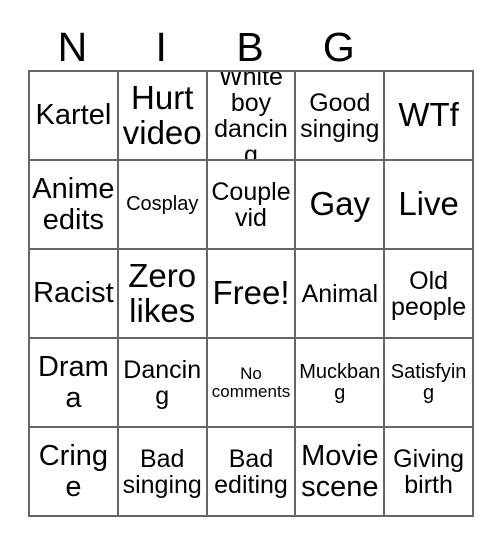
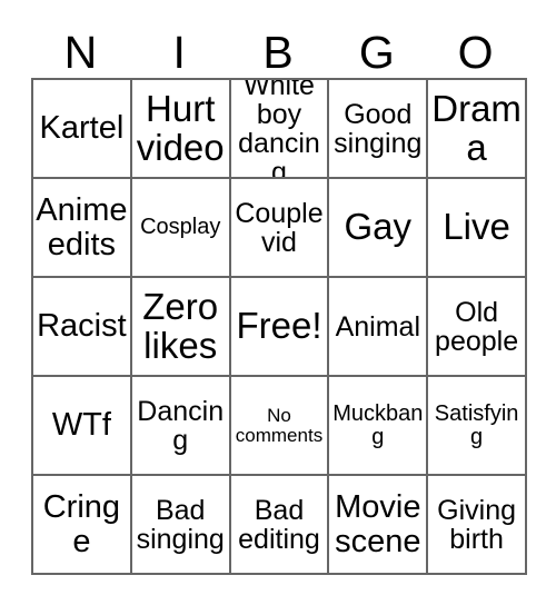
  N
  I
  B
  G
+ O
  Kartel
  Hurt video
  White boy dancing
  Good singing
- WTf
+ Drama
  Anime edits
  Cosplay
  Couple vid
  Gay
  Live
  Racist
  Zero likes
  Free!
  Animal
  Old people
- Drama
+ WTf
  Dancing
  No comments
  Muckbang
  Satisfying
  Cringe
  Bad singing
  Bad editing
  Movie scene
  Giving birth
